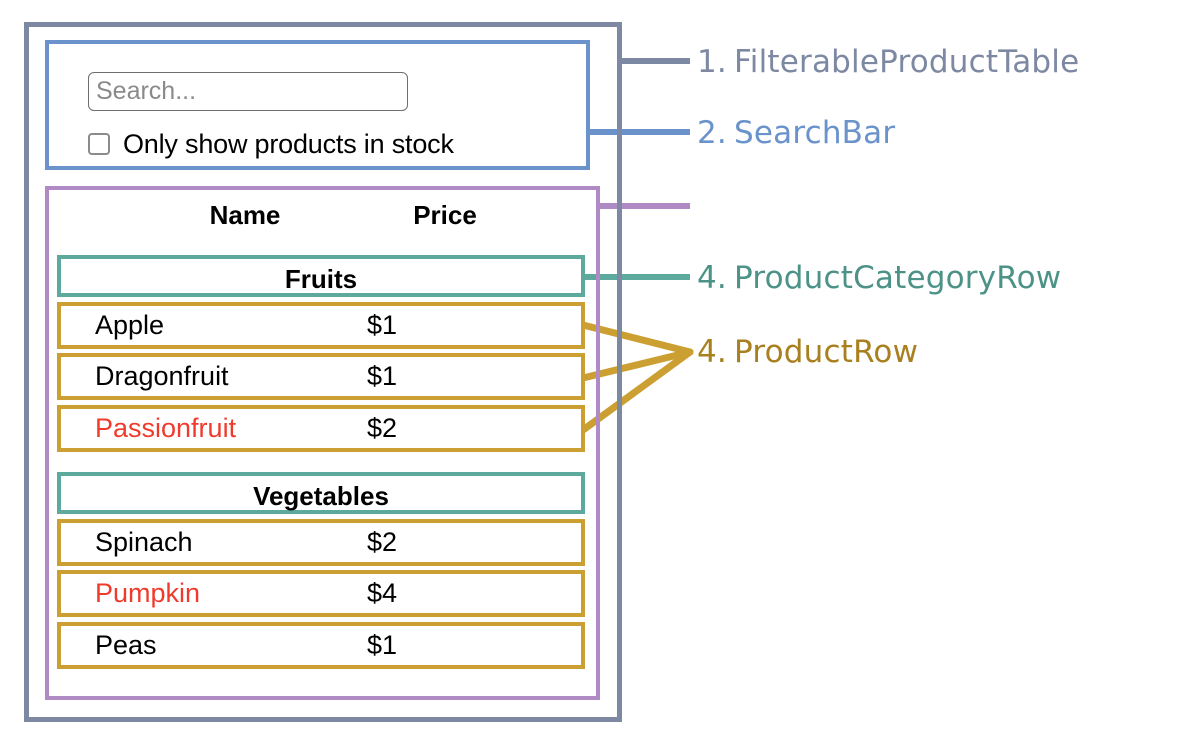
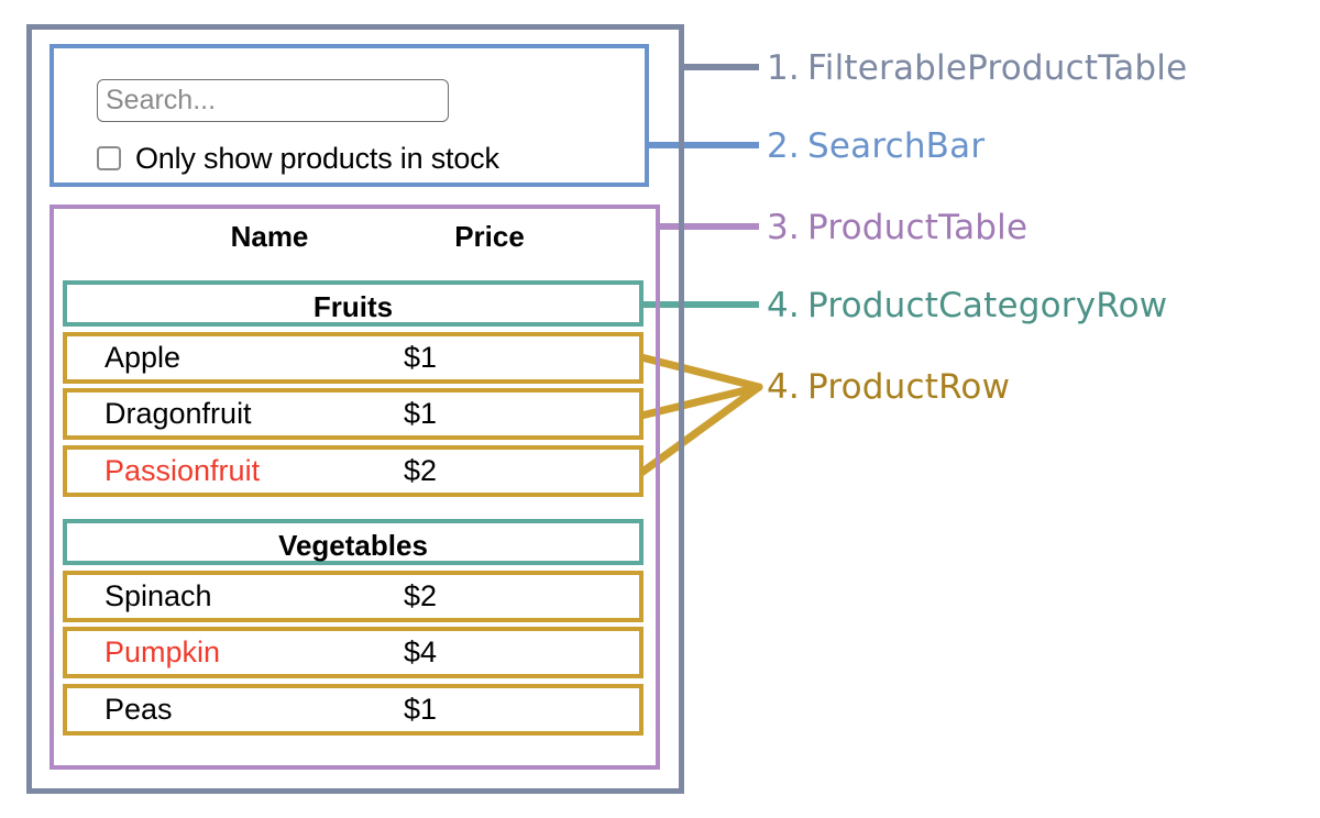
  Search...
  Only show products in stock
  Name
  Price
  Fruits
  Apple
  $1
  Dragonfruit
  $1
  Passionfruit
  $2
  Vegetables
  Spinach
  $2
  Pumpkin
  $4
  Peas
  $1
  1. FilterableProductTable
  2. SearchBar
+ 3. ProductTable
  4. ProductCategoryRow
  4. ProductRow
